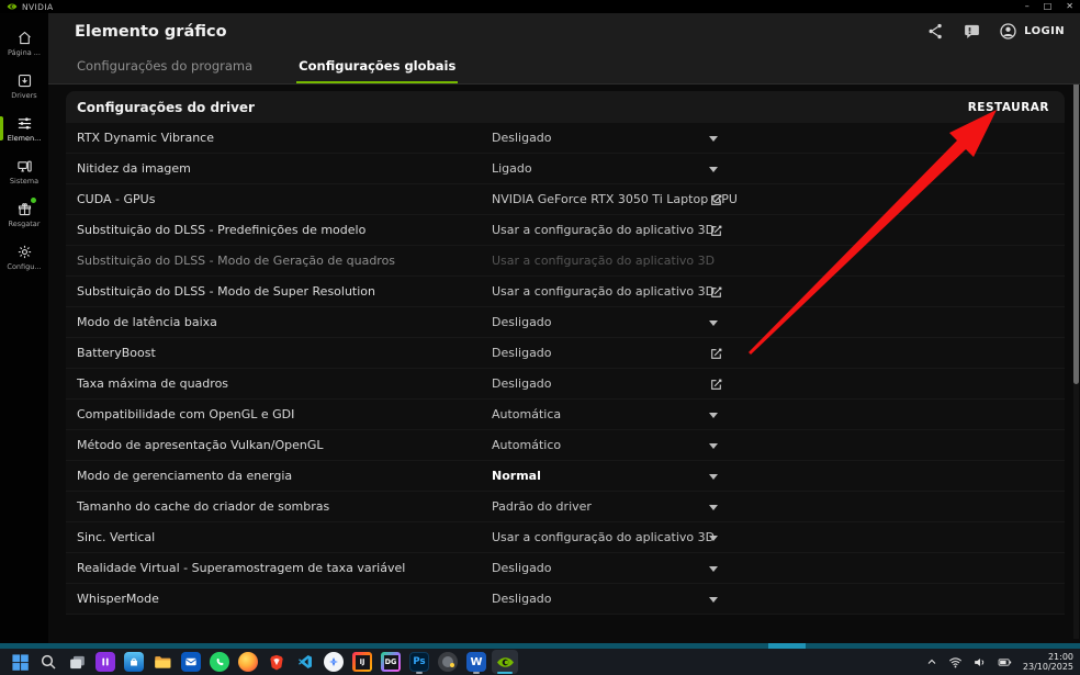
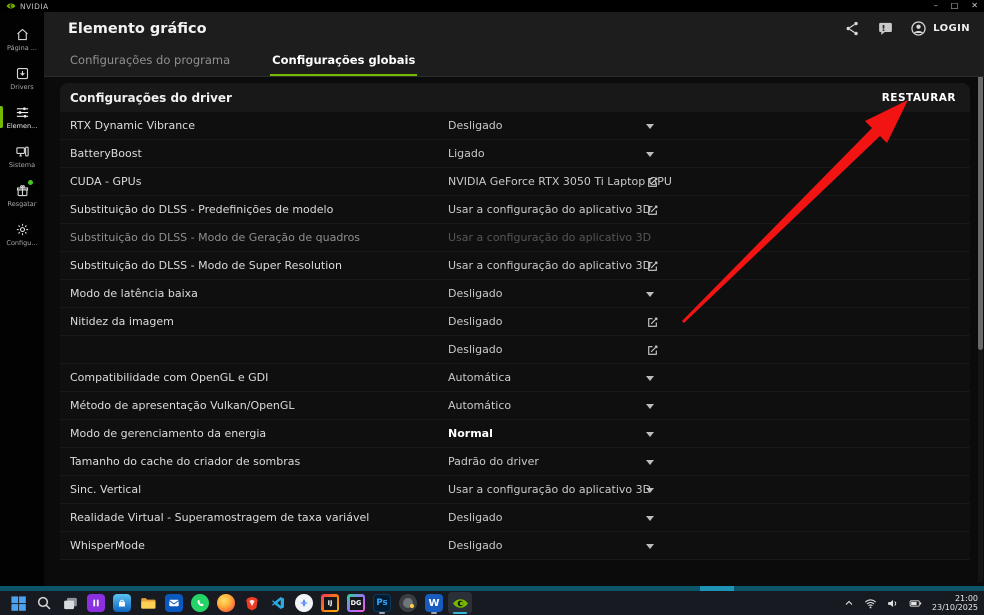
  NVIDIA
  –
  □
  ✕
  Página ...
  Drivers
  Elemen...
  Sistema
  Resgatar
  Configu...
  Elemento gráfico
  LOGIN
  Configurações do programa
  Configurações globais
  Configurações do driver
  RESTAURAR
  RTX Dynamic Vibrance
  Desligado
- Nitidez da imagem
+ BatteryBoost
  Ligado
  CUDA - GPUs
  NVIDIA GeForce RTX 3050 Ti LaptopPU
  Substituição do DLSS - Predefinições de modelo
  Usar a configuração do aplicativo 3D
  Substituição do DLSS - Modo de Geração de quadros
  Usar a configuração do aplicativo 3D
  Substituição do DLSS - Modo de Super Resolution
  Usar a configuração do aplicativo 3D
  Modo de latência baixa
  Desligado
- BatteryBoost
+ Nitidez da imagem
  Desligado
- Taxa máxima de quadros
  Desligado
  Compatibilidade com OpenGL e GDI
  Automática
  Método de apresentação Vulkan/OpenGL
  Automático
  Modo de gerenciamento da energia
  Normal
  Tamanho do cache do criador de sombras
  Padrão do driver
  Sinc. Vertical
  Usar a configuração do aplicativo 3D
  Realidade Virtual - Superamostragem de taxa variável
  Desligado
  WhisperMode
  Desligado
  IJ
  DG
  Ps
  W
  21:00
  23/10/2025
